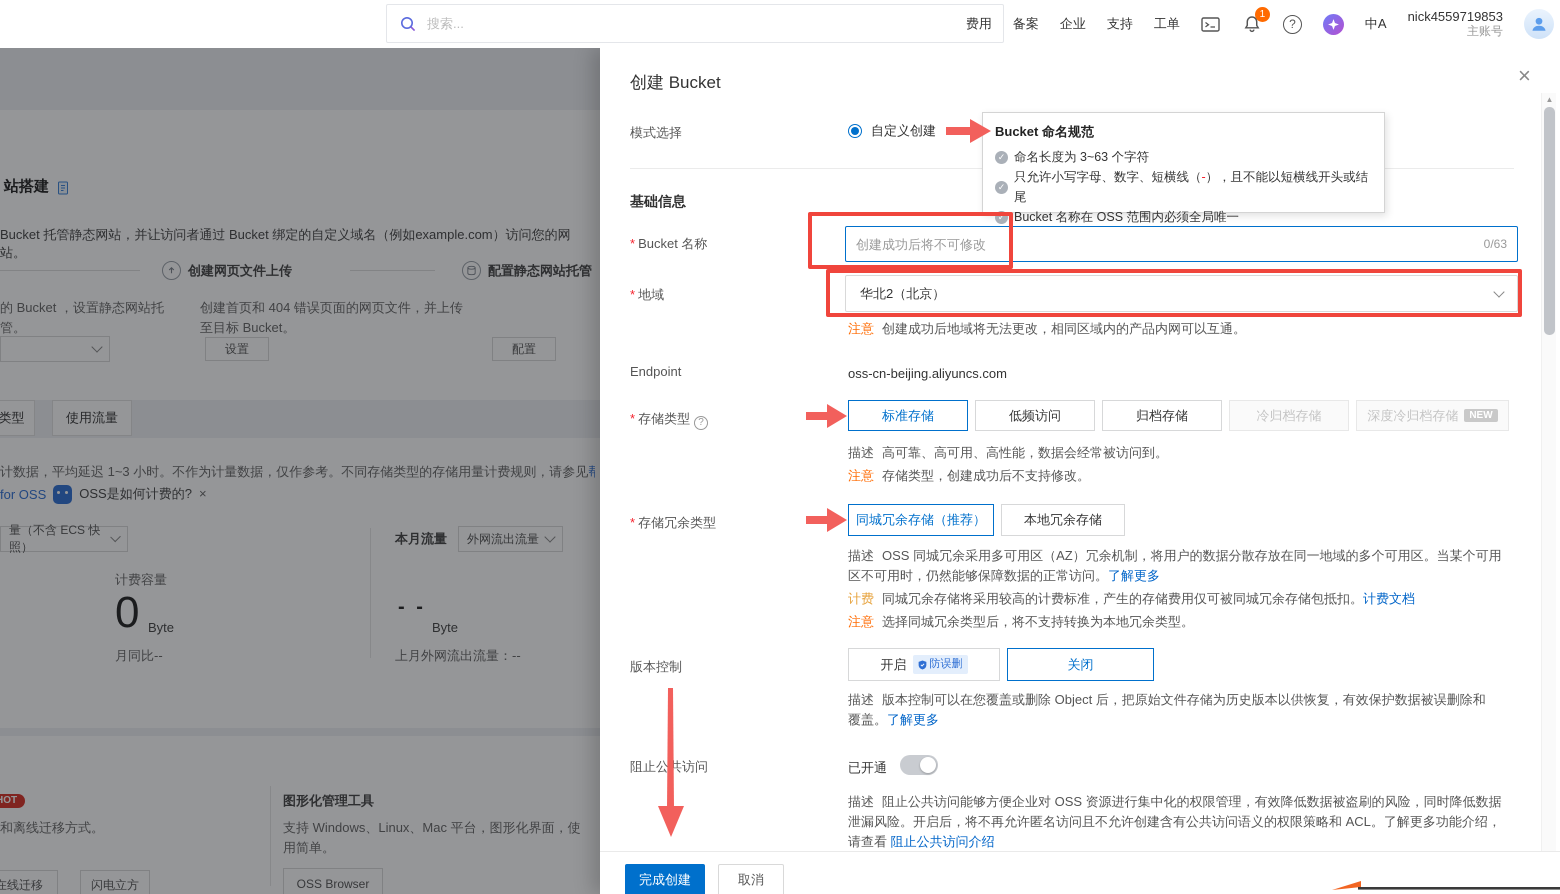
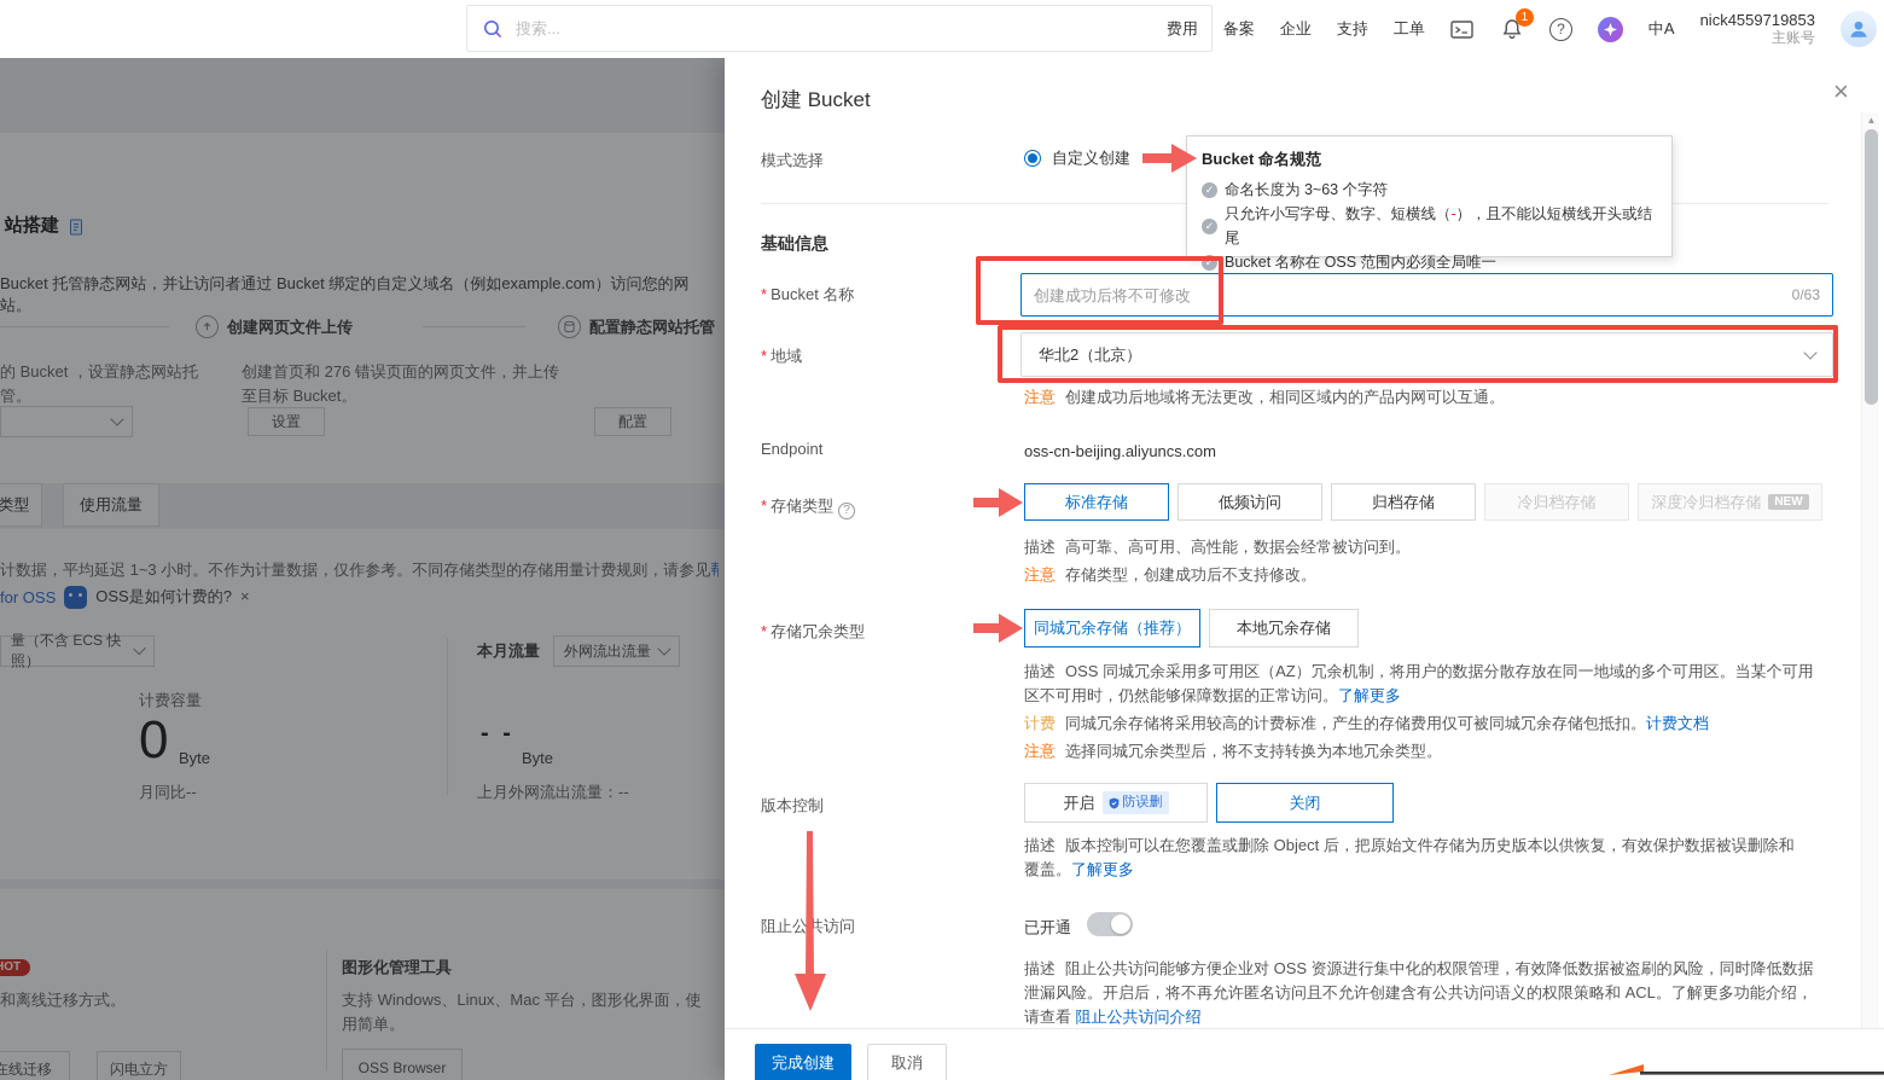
  站搭建
  Bucket 托管静态网站，并让访问者通过 Bucket 绑定的自定义域名（例如example.com）访问您的网站。
  创建网页文件上传
  配置静态网站托管
  的 Bucket ，设置静态网站托管。
- 创建首页和 404 错误页面的网页文件，并上传至目标 Bucket。
+ 创建首页和 276 错误页面的网页文件，并上传至目标 Bucket。
  设置
  配置
  使用流量
  计数据，平均延迟 1~3 小时。不作为计量数据，仅作参考。不同存储类型的存储用量计费规则，请参见帮
  for OSS
  OSS是如何计费的?
  ×
  量（不含 ECS 快照）
  本月流量
  外网流出流量
  计费容量
  0
  Byte
  月同比--
  - -
  Byte
  上月外网流出流量：--
  和离线迁移方式。
  在线迁移
  闪电立方
  图形化管理工具
  支持 Windows、Linux、Mac 平台，图形化界面，使用简单。
  OSS Browser
  搜索...
  费用
  备案
  企业
  支持
  工单
  1
  ?
  中A
  nick4559719853
  主账号
  创建 Bucket
  ×
  模式选择
  自定义创建
  基础信息
  * Bucket 名称
  创建成功后将不可修改
  0/63
  * 地域
  华北2（北京）
  注意 创建成功后地域将无法更改，相同区域内的产品内网可以互通。
  Endpoint
  oss-cn-beijing.aliyuncs.com
  * 存储类型 ?
  标准存储
  低频访问
  归档存储
  冷归档存储
  深度冷归档存储
  NEW
  描述 高可靠、高可用、高性能，数据会经常被访问到。
  注意 存储类型，创建成功后不支持修改。
  * 存储冗余类型
  同城冗余存储（推荐）
  本地冗余存储
  描述 OSS 同城冗余采用多可用区（AZ）冗余机制，将用户的数据分散存放在同一地域的多个可用区。当某个可用区不可用时，仍然能够保障数据的正常访问。了解更多
  计费 同城冗余存储将采用较高的计费标准，产生的存储费用仅可被同城冗余存储包抵扣。计费文档
  注意 选择同城冗余类型后，将不支持转换为本地冗余类型。
  版本控制
  开启
  防误删
  关闭
  描述 版本控制可以在您覆盖或删除 Object 后，把原始文件存储为历史版本以供恢复，有效保护数据被误删除和覆盖。了解更多
  阻止公共访问
  已开通
  描述 阻止公共访问能够方便企业对 OSS 资源进行集中化的权限管理，有效降低数据被盗刷的风险，同时降低数据泄漏风险。开启后，将不再允许匿名访问且不允许创建含有公共访问语义的权限策略和 ACL。了解更多功能介绍，请查看 阻止公共访问介绍
  完成创建
  取消
  ▲
  Bucket 命名规范
  ✓
  命名长度为 3~63 个字符
  ✓
  只允许小写字母、数字、短横线（-），且不能以短横线开头或结尾
  ✓
  Bucket 名称在 OSS 范围内必须全局唯一
